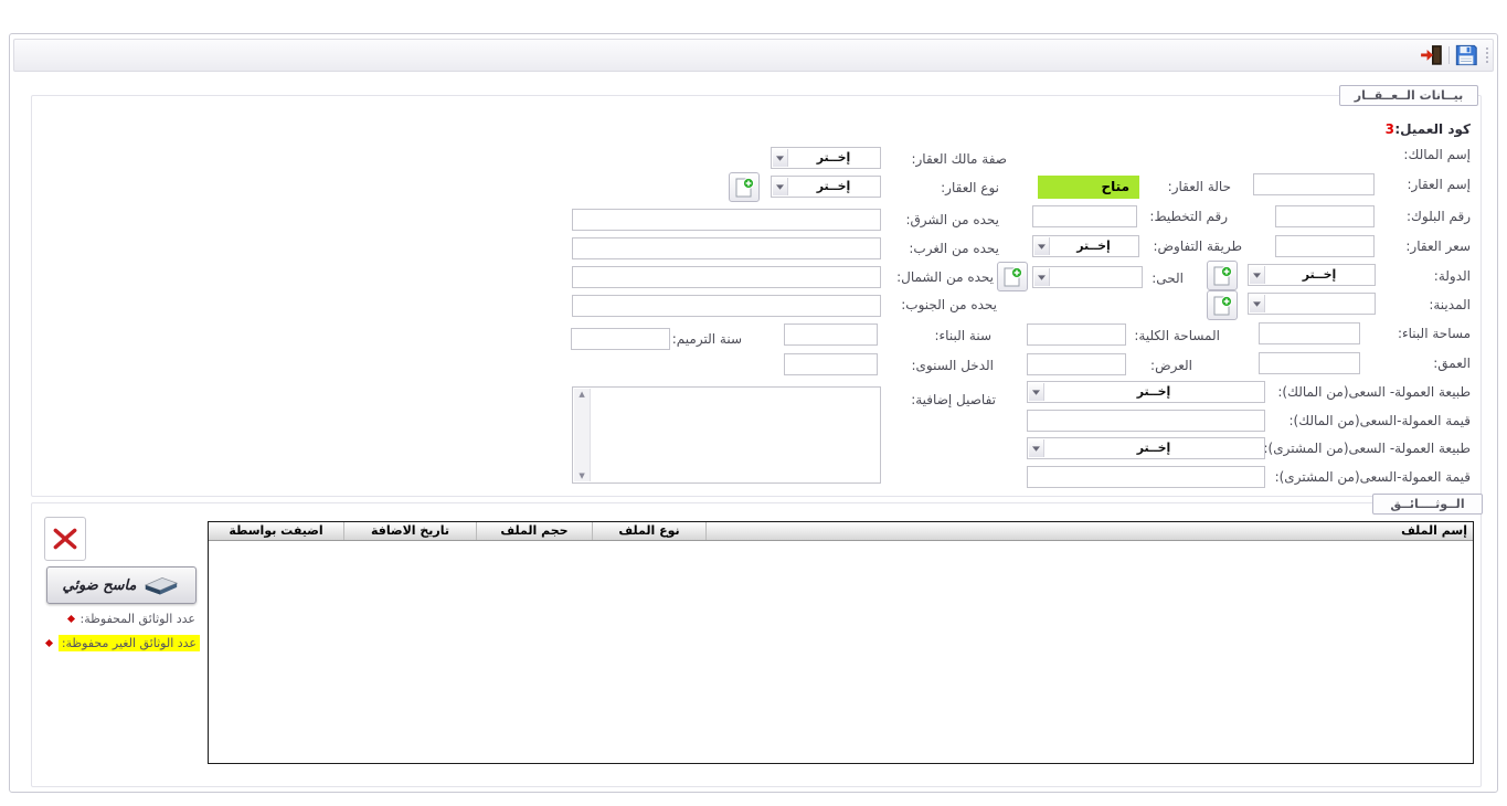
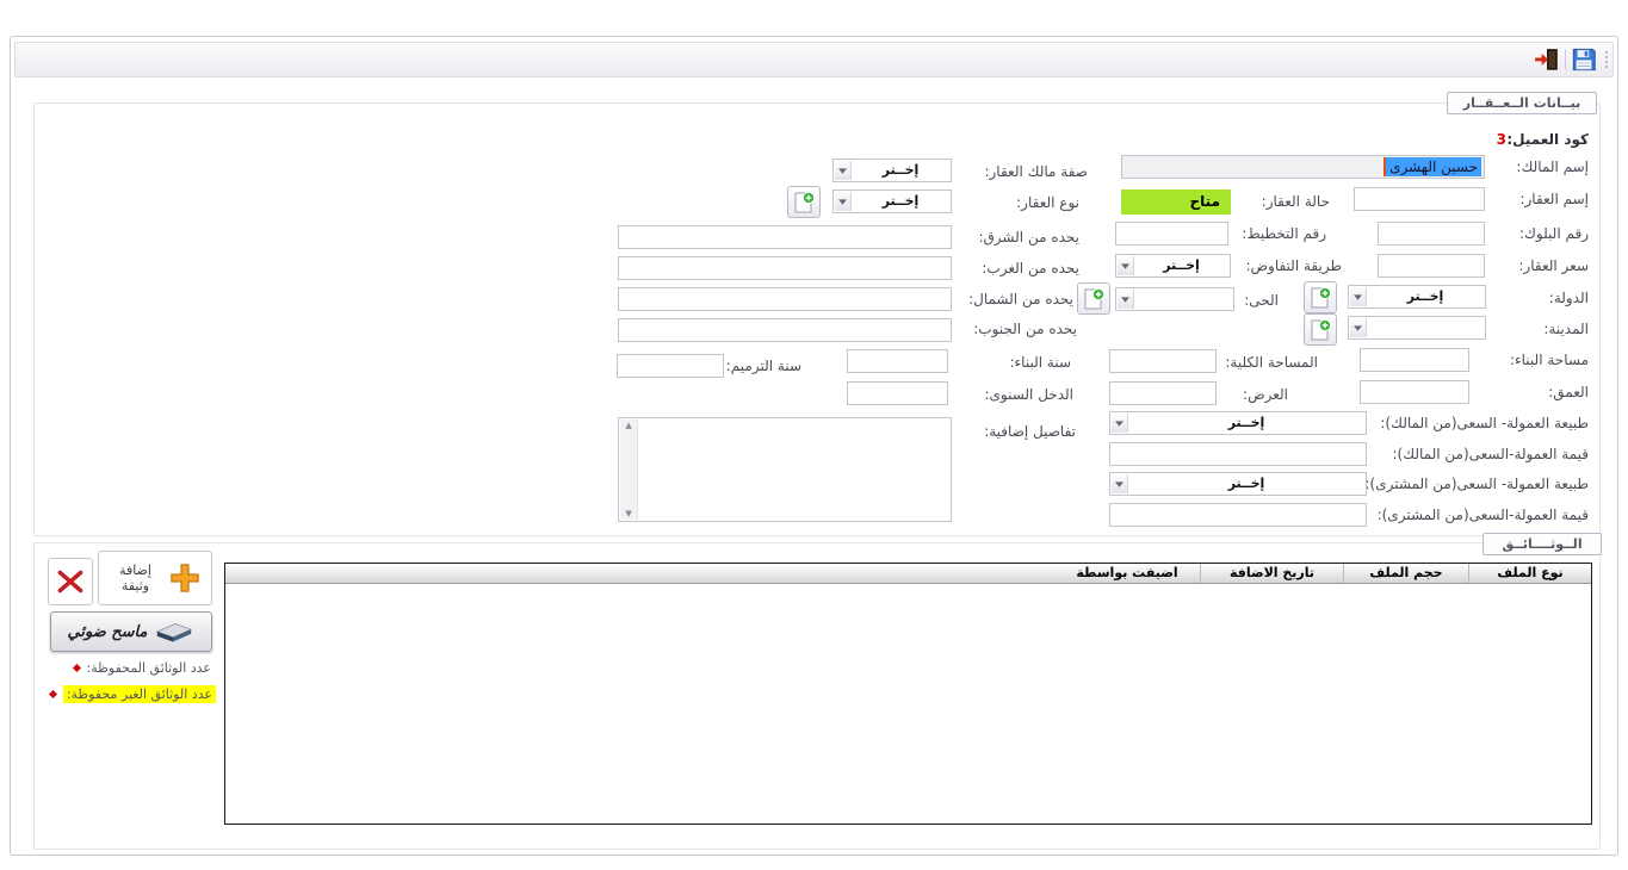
  بيــانات الــعــقــار
  كود العميل:
  3
  إسم المالك:
+ حسين الهشرى
  إسم العقار:
  حالة العقار:
  متاح
  رقم البلوك:
  رقم التخطيط:
  سعر العقار:
  طريقة التفاوض:
  إخــتر
  الدولة:
  إخــتر
  الحى:
  المدينة:
  مساحة البناء:
  المساحة الكلية:
  العمق:
  العرض:
  طبيعة العمولة- السعى(من المالك):
  إخــتر
  قيمة العمولة-السعى(من المالك):
  طبيعة العمولة- السعى(من المشترى):
  إخــتر
  قيمة العمولة-السعى(من المشترى):
  صفة مالك العقار:
  إخــتر
  نوع العقار:
  إخــتر
  يحده من الشرق:
  يحده من الغرب:
  يحده من الشمال:
  يحده من الجنوب:
  سنة البناء:
  سنة الترميم:
  الدخل السنوى:
  تفاصيل إضافية:
  ▲
  ▼
  الــوثــــائــق
- إسم الملف
  نوع الملف
  حجم الملف
  تاريخ الاضافة
  اضيفت بواسطة
+ إضافة وثيقة
  ماسح ضوئي
  عدد الوثائق المحفوظة:
  عدد الوثائق الغير محفوظة:
